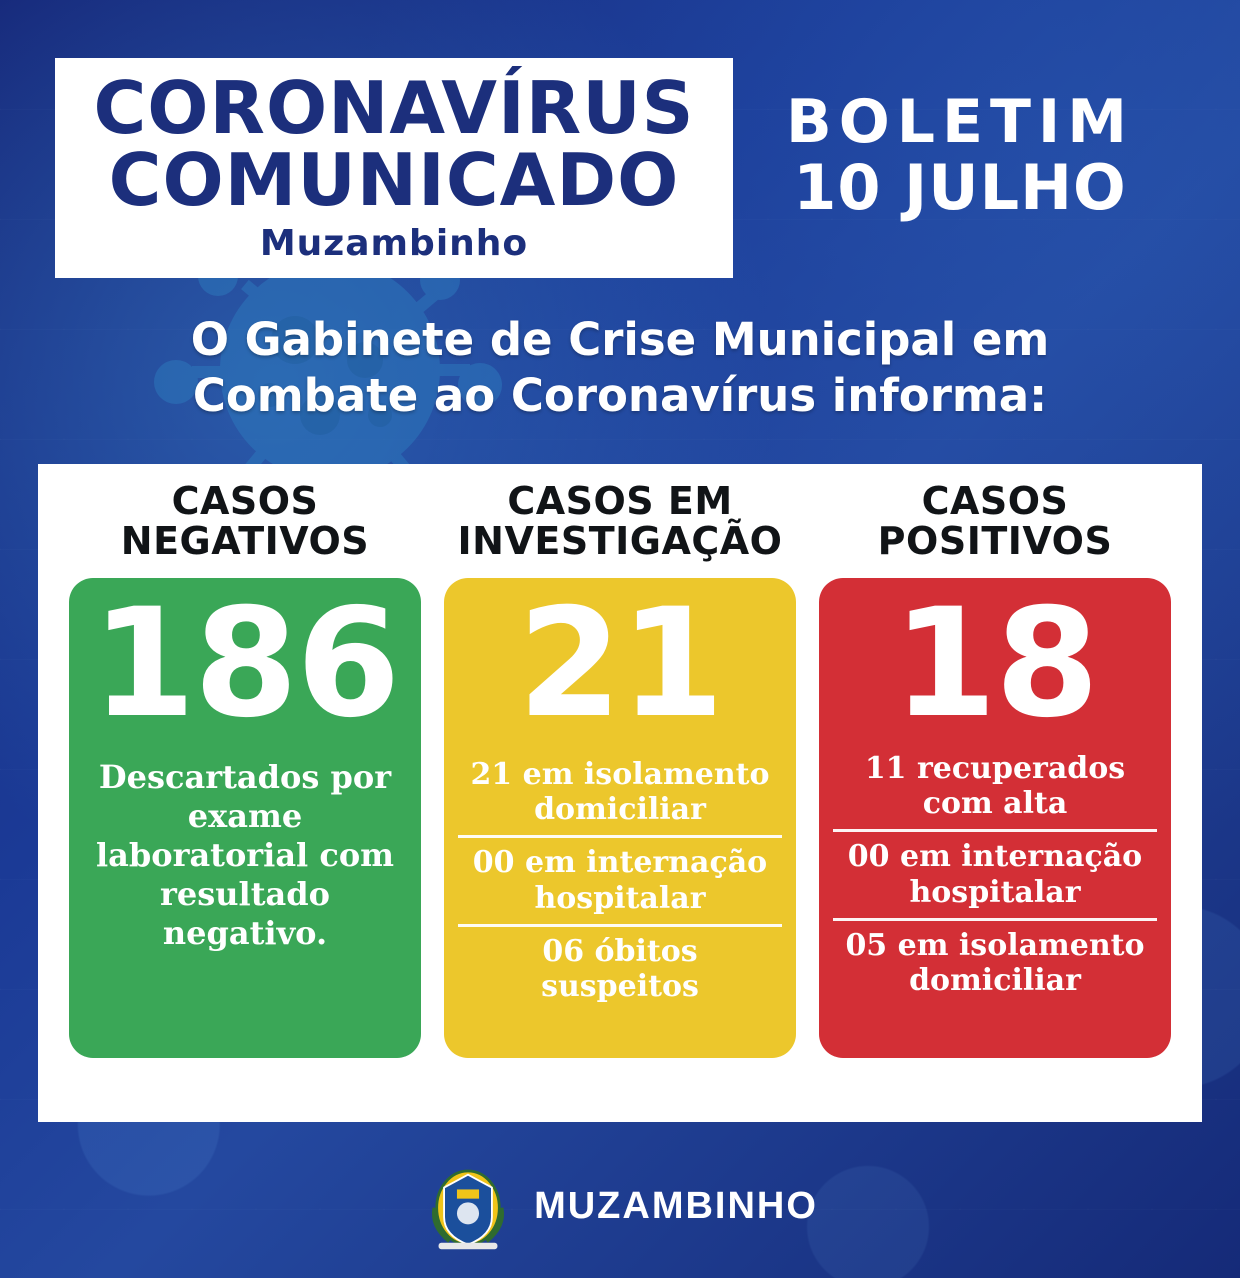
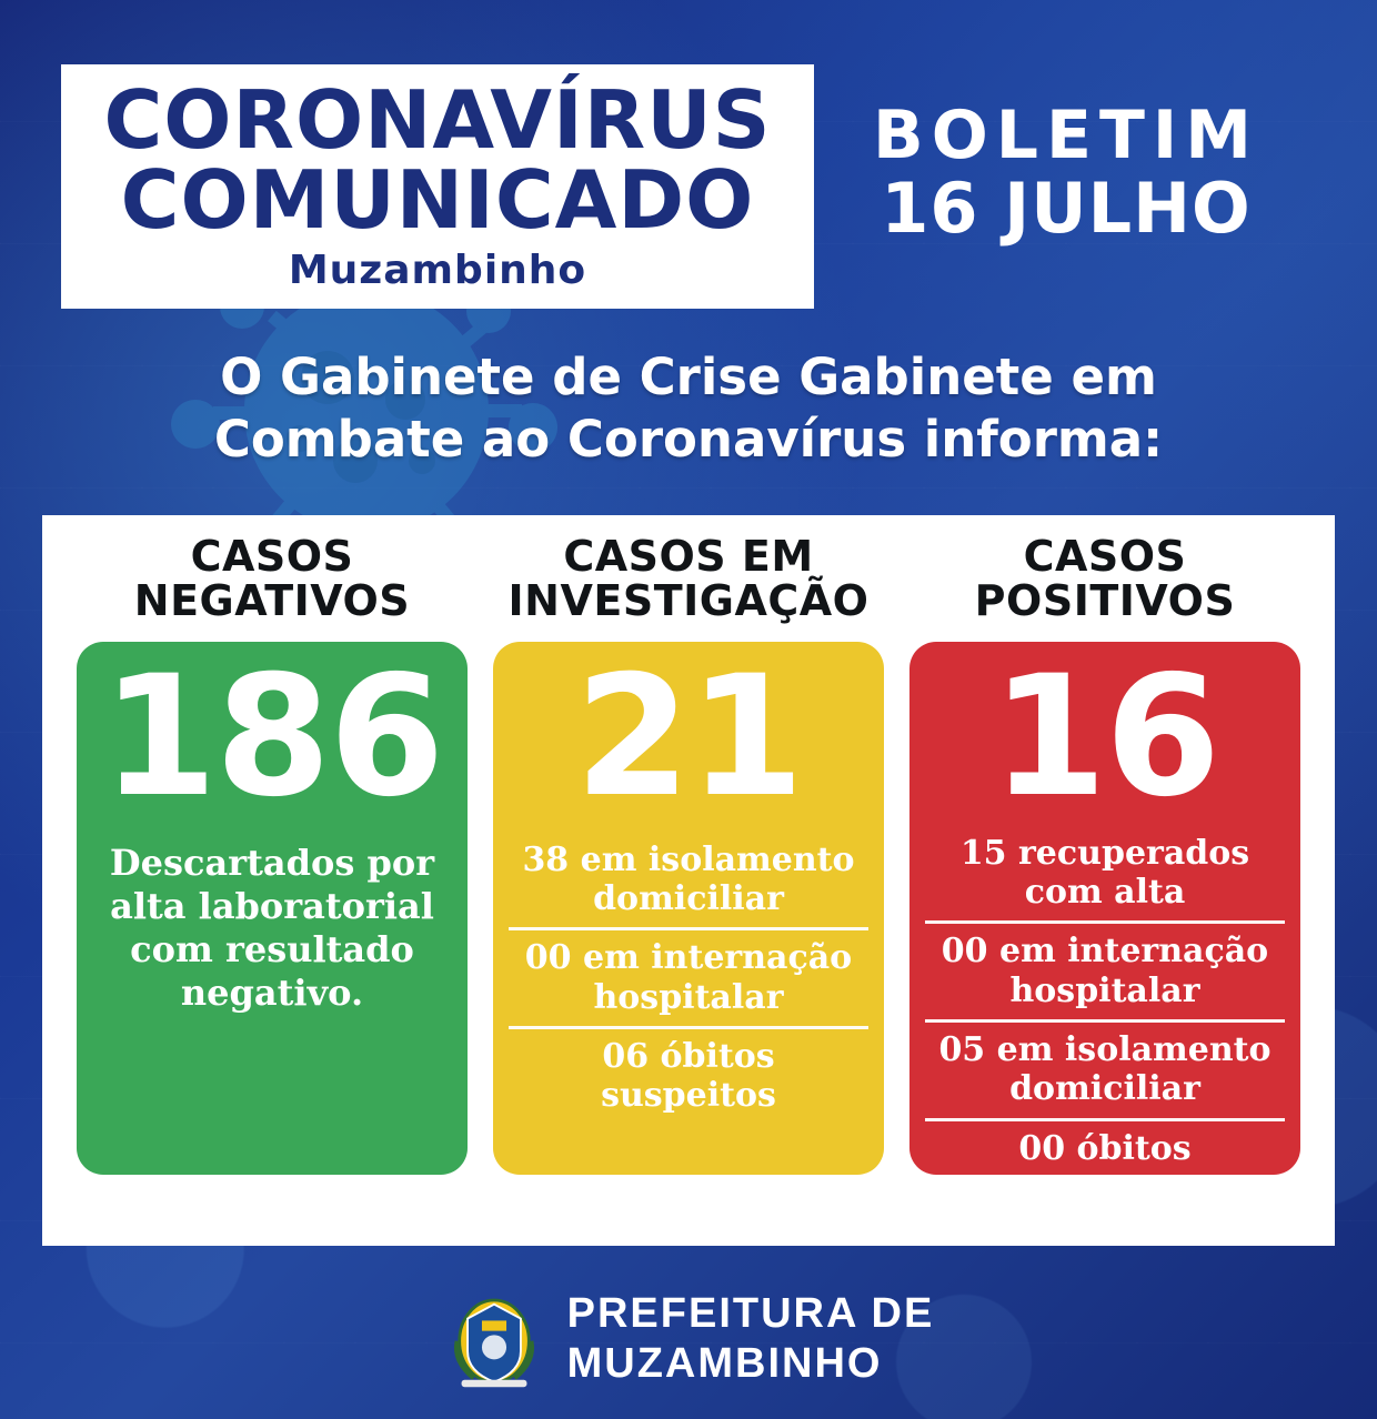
  CORONAVÍRUS
  COMUNICADO
  Muzambinho
  BOLETIM
- 10 JULHO
+ 16 JULHO
- O Gabinete de Crise Municipal em Combate ao Coronavírus informa:
+ O Gabinete de Crise Gabinete em Combate ao Coronavírus informa:
  CASOS NEGATIVOS
  186
- Descartados por exame laboratorial com resultado negativo.
+ Descartados por alta laboratorial com resultado negativo.
  CASOS EM INVESTIGAÇÃO
  21
- 21 em isolamento domiciliar
+ 38 em isolamento domiciliar
  00 em internação hospitalar
  06 óbitos suspeitos
  CASOS POSITIVOS
- 18
+ 16
- 11 recuperados com alta
+ 15 recuperados com alta
  00 em internação hospitalar
  05 em isolamento domiciliar
+ 00 óbitos
+ PREFEITURA DE
  MUZAMBINHO
